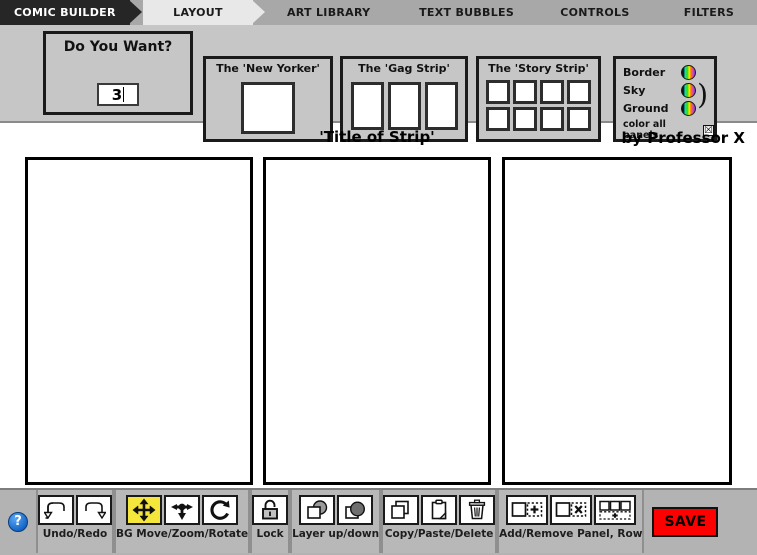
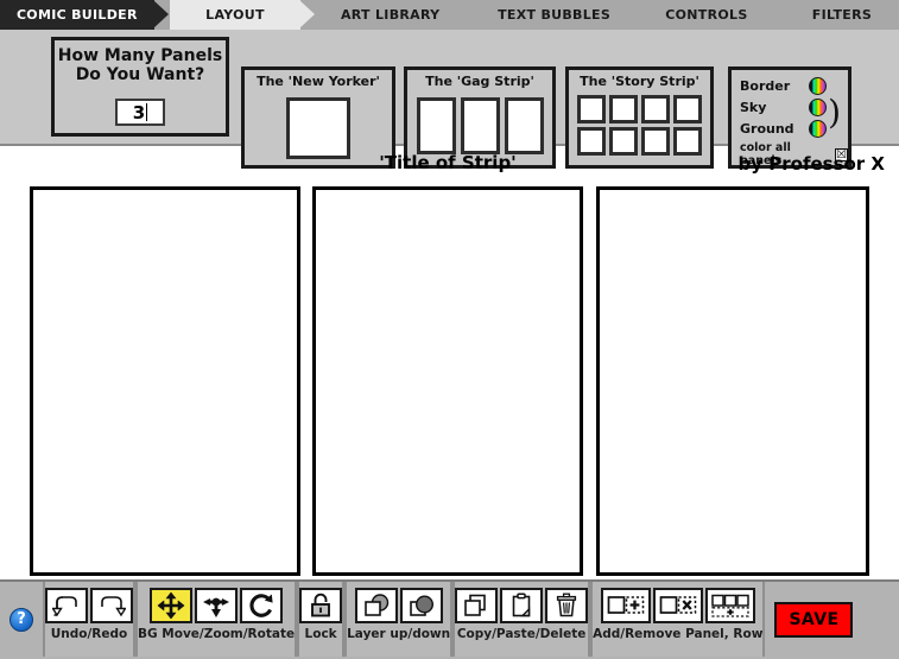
  COMIC BUILDER
  LAYOUT
  ART LIBRARY
  TEXT BUBBLES
  CONTROLS
  FILTERS
+ How Many Panels
  Do You Want?
  3
  The 'New Yorker'
  The 'Gag Strip'
  The 'Story Strip'
  Border
  Sky
  Ground
  )
  color all panels
  ☒
  'Title of Strip'
  by Professor X
  ?
  Undo/Redo
  BG Move/Zoom/Rotate
  Lock
  Layer up/down
  Copy/Paste/Delete
  Add/Remove Panel, Row
  SAVE
